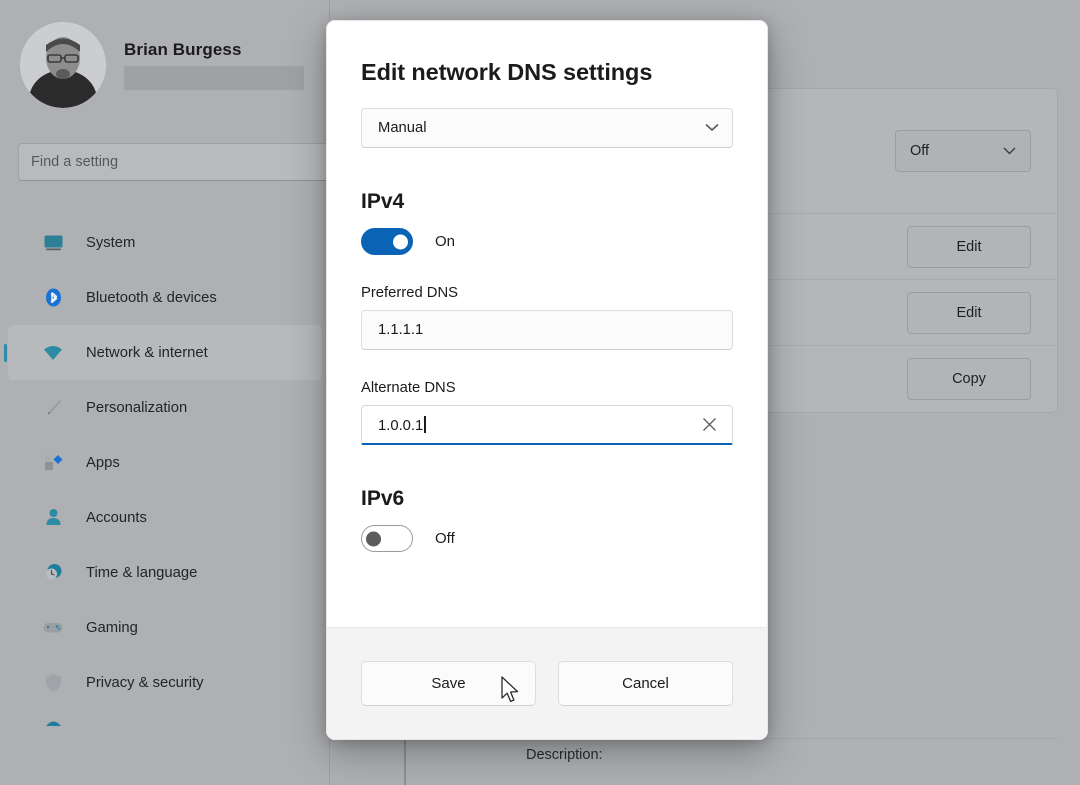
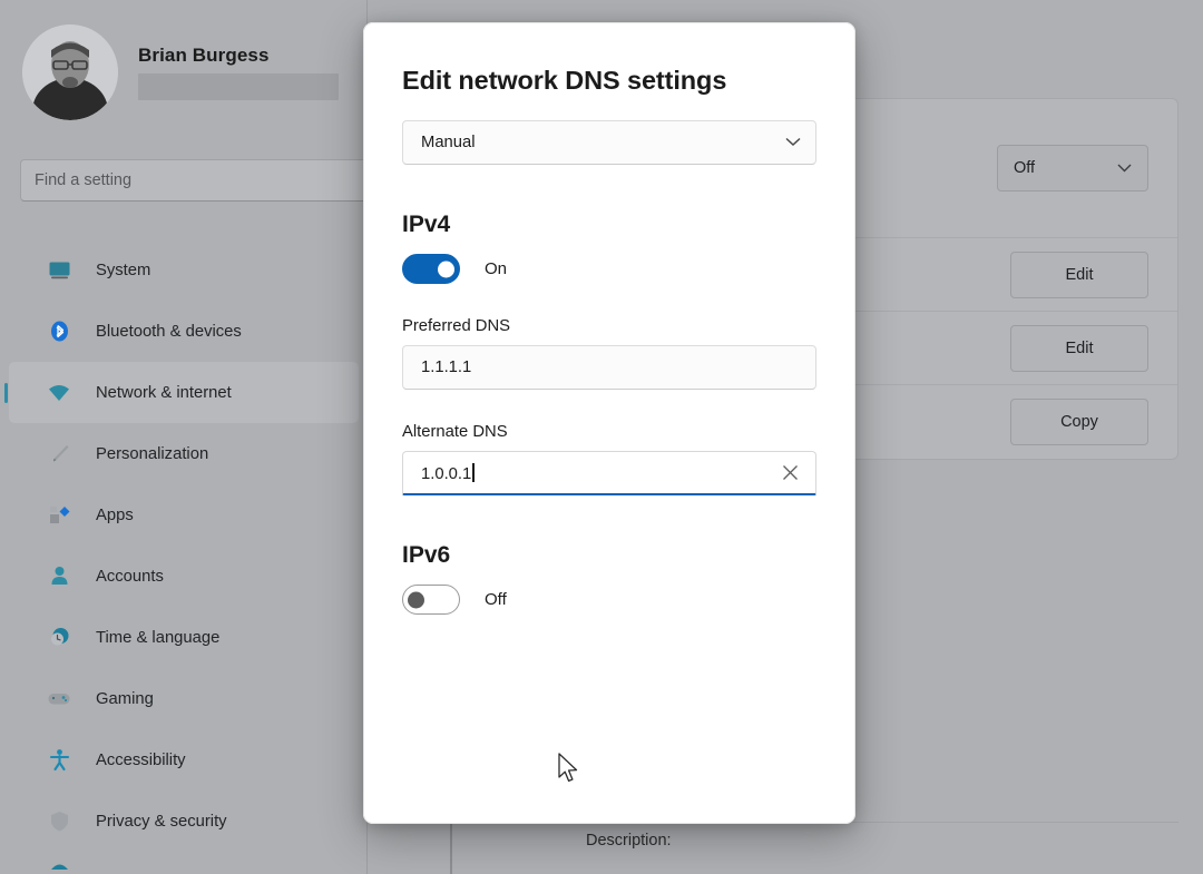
  Brian Burgess
  Find a setting
  System
  Bluetooth & devices
  Network & internet
  Personalization
  Apps
  Accounts
  Time & language
  Gaming
+ Accessibility
  Privacy & security
  Off
  Edit
  Edit
  Copy
  Description:
  Edit network DNS settings
  Manual
  IPv4
  On
  Preferred DNS
  1.1.1.1
  Alternate DNS
  1.0.0.1
  IPv6
  Off
- Save
- Cancel
